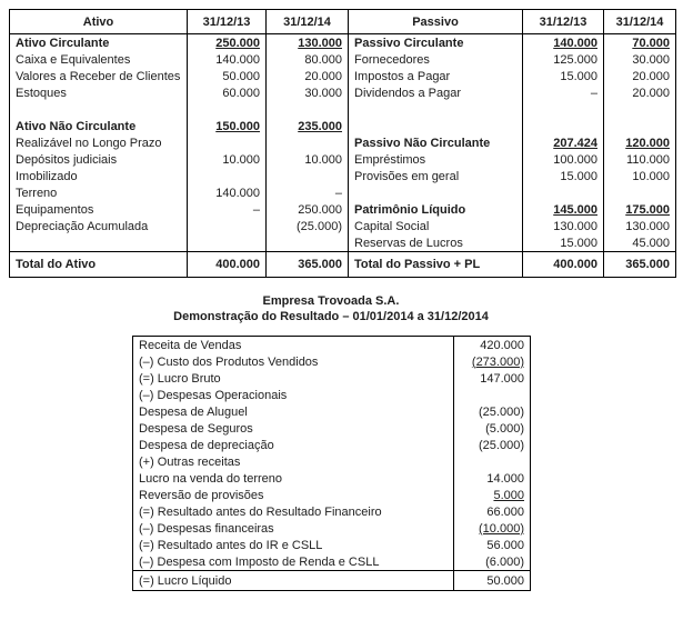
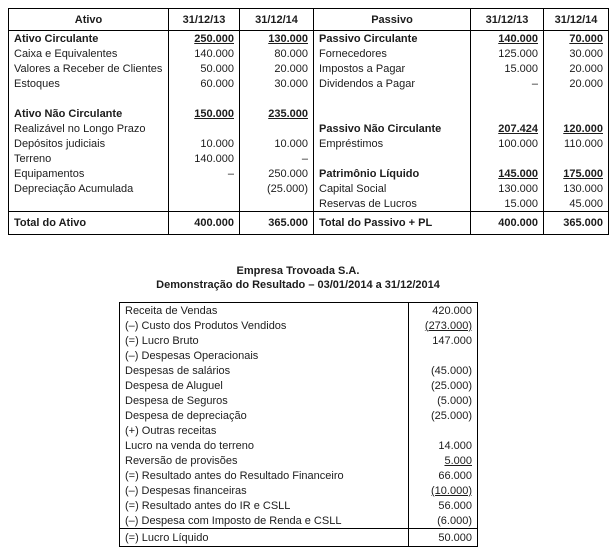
  Ativo	31/12/13	31/12/14	Passivo	31/12/13	31/12/14
  Ativo Circulante	250.000	130.000	Passivo Circulante	140.000	70.000
  Caixa e Equivalentes	140.000	80.000	Fornecedores	125.000	30.000
  Valores a Receber de Clientes	50.000	20.000	Impostos a Pagar	15.000	20.000
  Estoques	60.000	30.000	Dividendos a Pagar	–	20.000
  Ativo Não Circulante	150.000	235.000
  Realizável no Longo Prazo			Passivo Não Circulante	207.424	120.000
  Depósitos judiciais	10.000	10.000	Empréstimos	100.000	110.000
- Imobilizado			Provisões em geral	15.000	10.000
  Terreno	140.000	–
  Equipamentos	–	250.000	Patrimônio Líquido	145.000	175.000
  Depreciação Acumulada		(25.000)	Capital Social	130.000	130.000
  			Reservas de Lucros	15.000	45.000
  Total do Ativo	400.000	365.000	Total do Passivo + PL	400.000	365.000
  Empresa Trovoada S.A.
- Demonstração do Resultado – 01/01/2014 a 31/12/2014
+ Demonstração do Resultado – 03/01/2014 a 31/12/2014
  Receita de Vendas	420.000
  (–) Custo dos Produtos Vendidos	(273.000)
  (=) Lucro Bruto	147.000
  (–) Despesas Operacionais
+ Despesas de salários	(45.000)
  Despesa de Aluguel	(25.000)
  Despesa de Seguros	(5.000)
  Despesa de depreciação	(25.000)
  (+) Outras receitas
  Lucro na venda do terreno	14.000
  Reversão de provisões	5.000
  (=) Resultado antes do Resultado Financeiro	66.000
  (–) Despesas financeiras	(10.000)
  (=) Resultado antes do IR e CSLL	56.000
  (–) Despesa com Imposto de Renda e CSLL	(6.000)
  (=) Lucro Líquido	50.000
